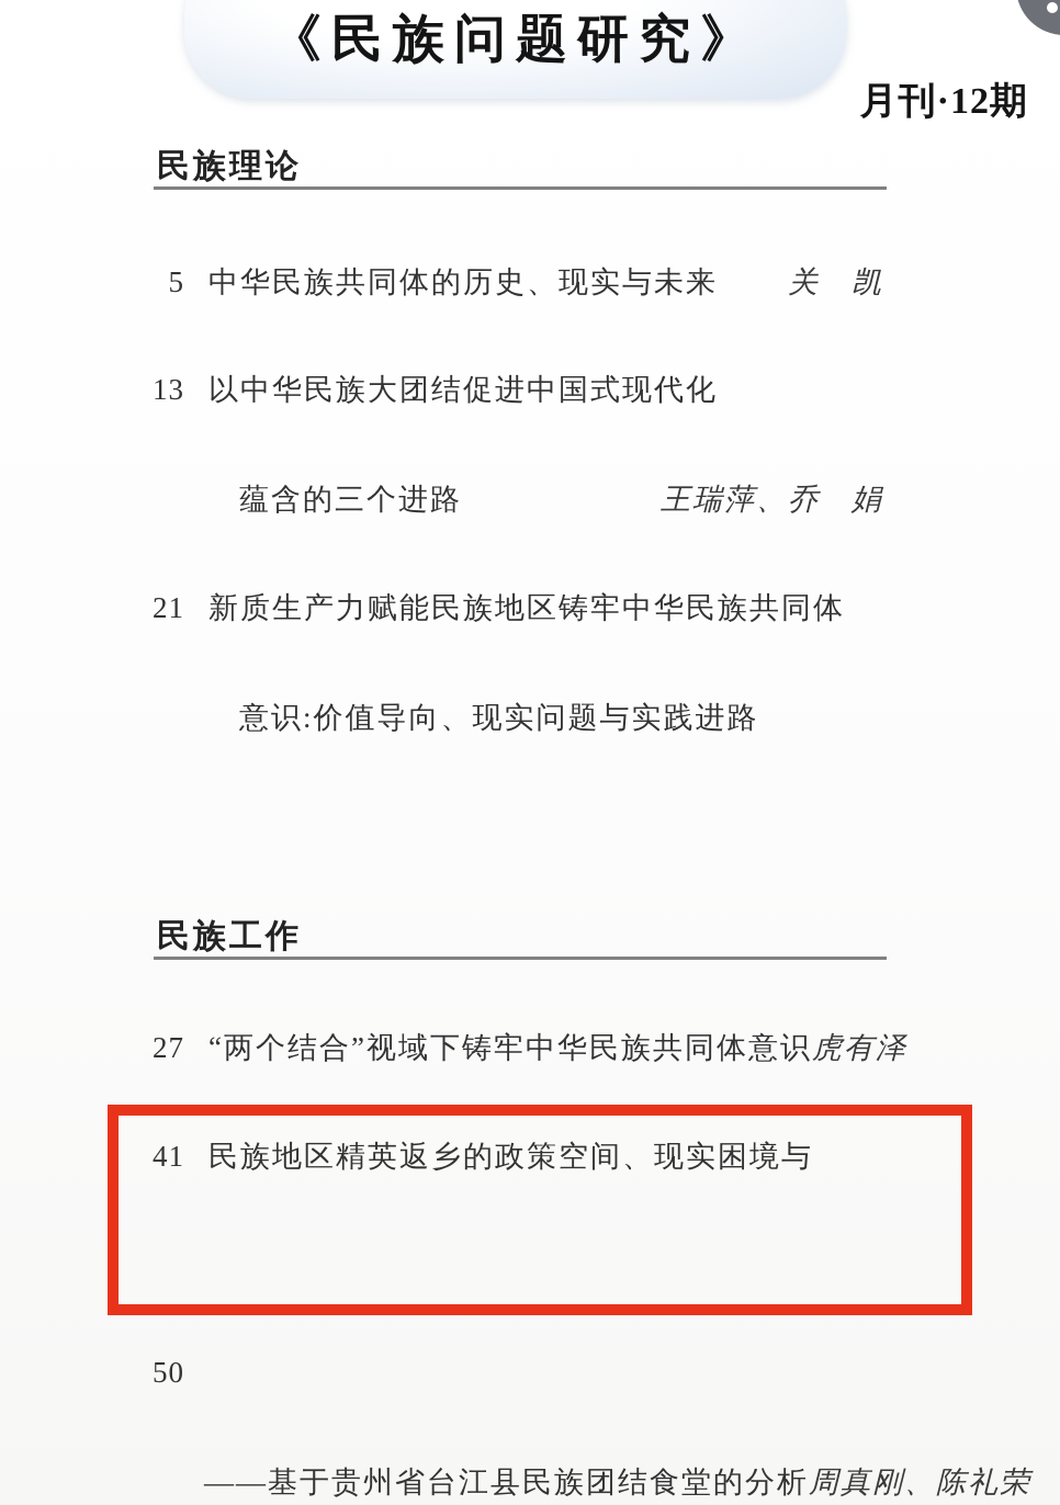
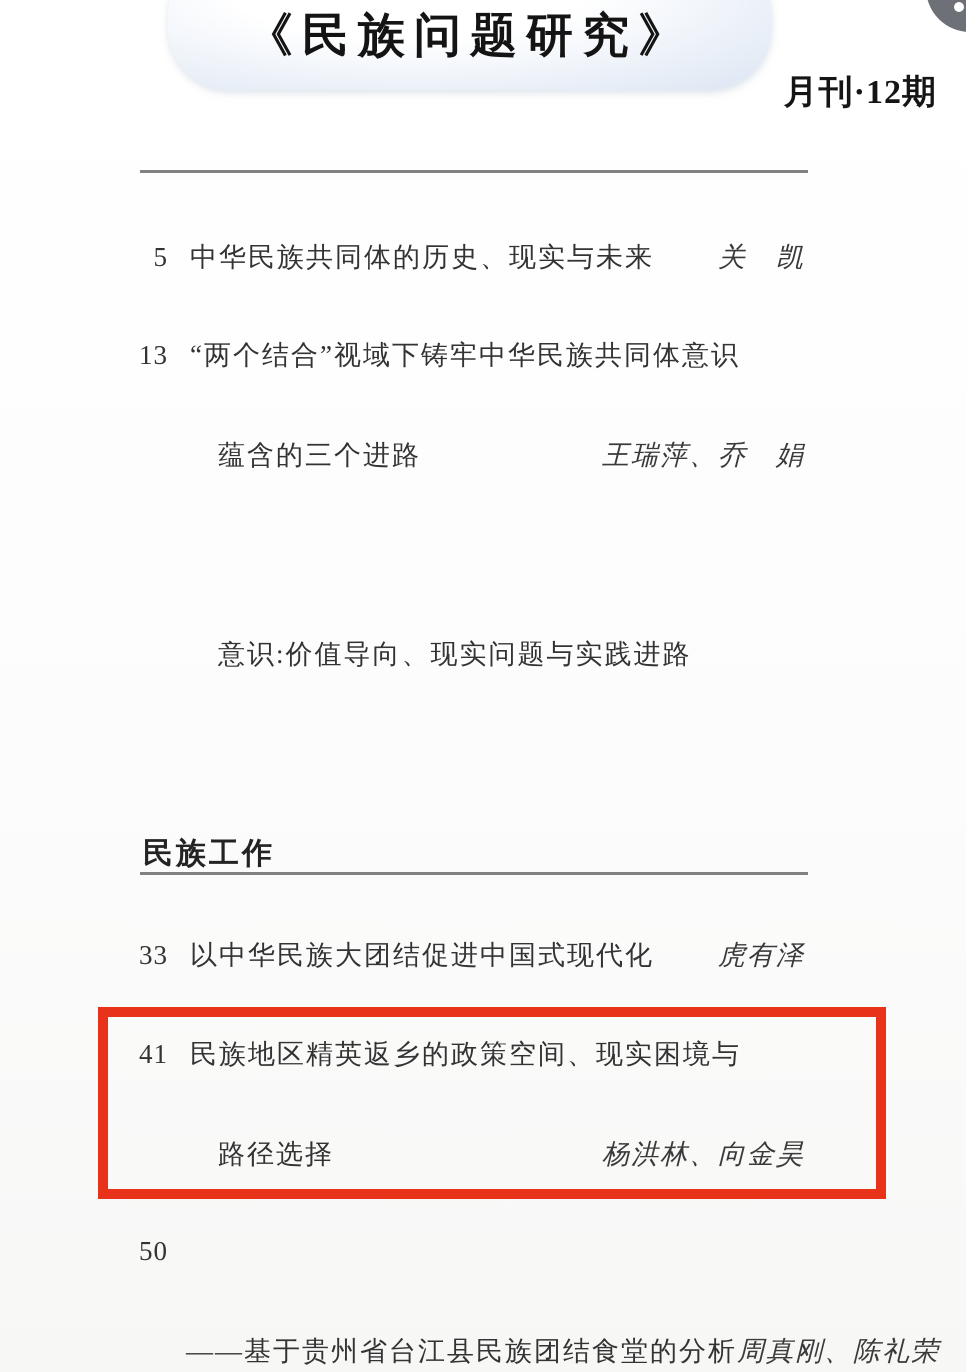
  《民族问题研究》
  月刊·12期
- 民族理论
  5
  中华民族共同体的历史、现实与未来
  关 凯
  13
- 以中华民族大团结促进中国式现代化
+ “两个结合”视域下铸牢中华民族共同体意识
  蕴含的三个进路
  王瑞萍、乔 娟
- 21
- 新质生产力赋能民族地区铸牢中华民族共同体
  意识:价值导向、现实问题与实践进路
  民族工作
- 27
+ 33
- “两个结合”视域下铸牢中华民族共同体意识
+ 以中华民族大团结促进中国式现代化
  虎有泽
  41
  民族地区精英返乡的政策空间、现实困境与
+ 路径选择
+ 杨洪林、向金昊
  50
  ——基于贵州省台江县民族团结食堂的分析
  周真刚、陈礼荣
